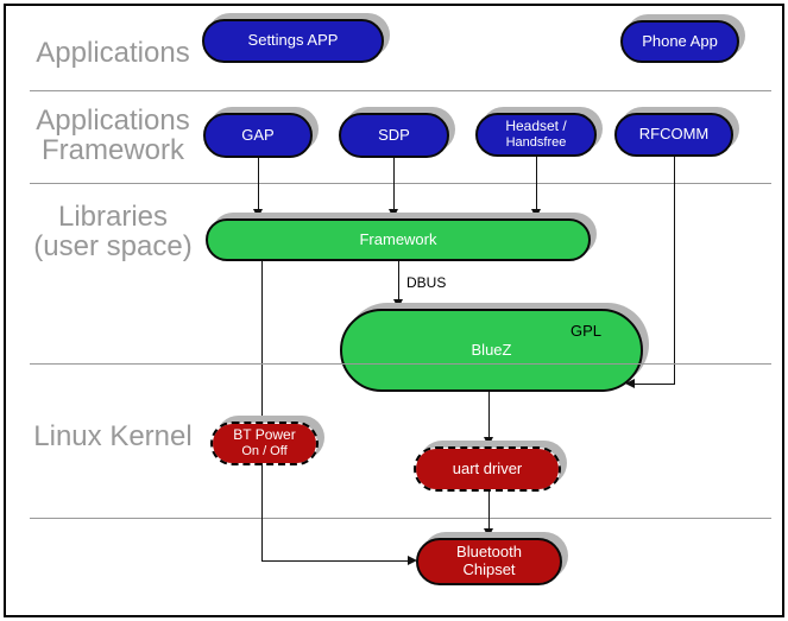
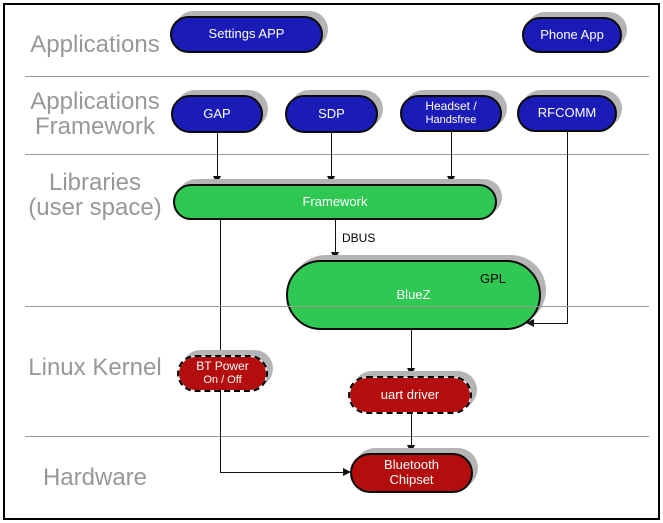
  Applications
  Applications
  Framework
  Libraries
  (user space)
  Linux Kernel
+ Hardware
  DBUS
  Settings APP
  Phone App
  GAP
  SDP
  Headset /
  Handsfree
  RFCOMM
  Framework
  GPL
  BlueZ
  BT Power
  On / Off
  uart driver
  Bluetooth
  Chipset
